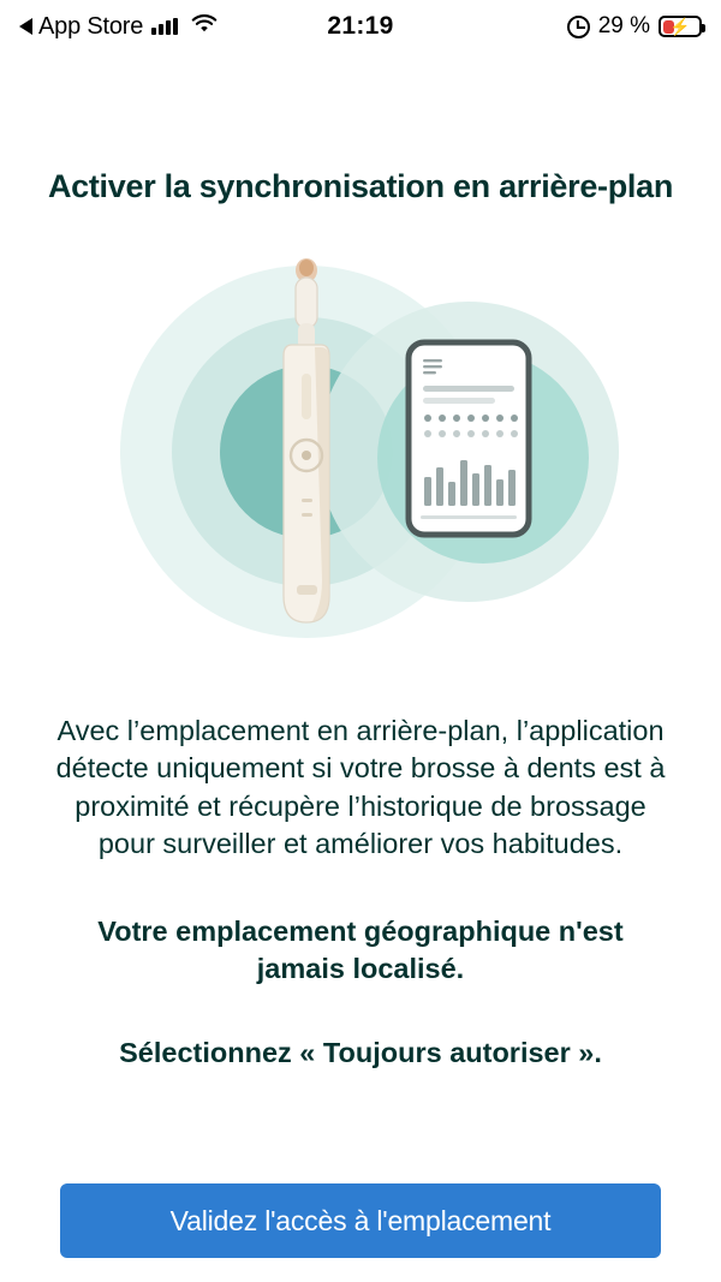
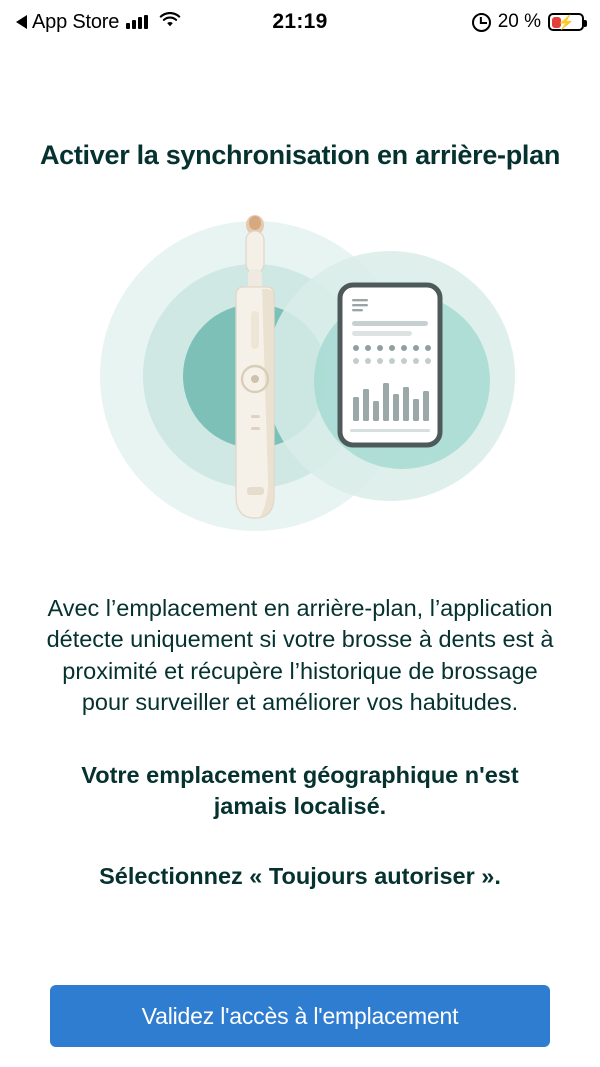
  App Store
  21:19
- 29 %
+ 20 %
  ⚡
  Activer la synchronisation en arrière-plan
  Avec l’emplacement en arrière-plan, l’application détecte uniquement si votre brosse à dents est à proximité et récupère l’historique de brossage pour surveiller et améliorer vos habitudes.
  Votre emplacement géographique n'est jamais localisé.
  Sélectionnez « Toujours autoriser ».
  Validez l'accès à l'emplacement
